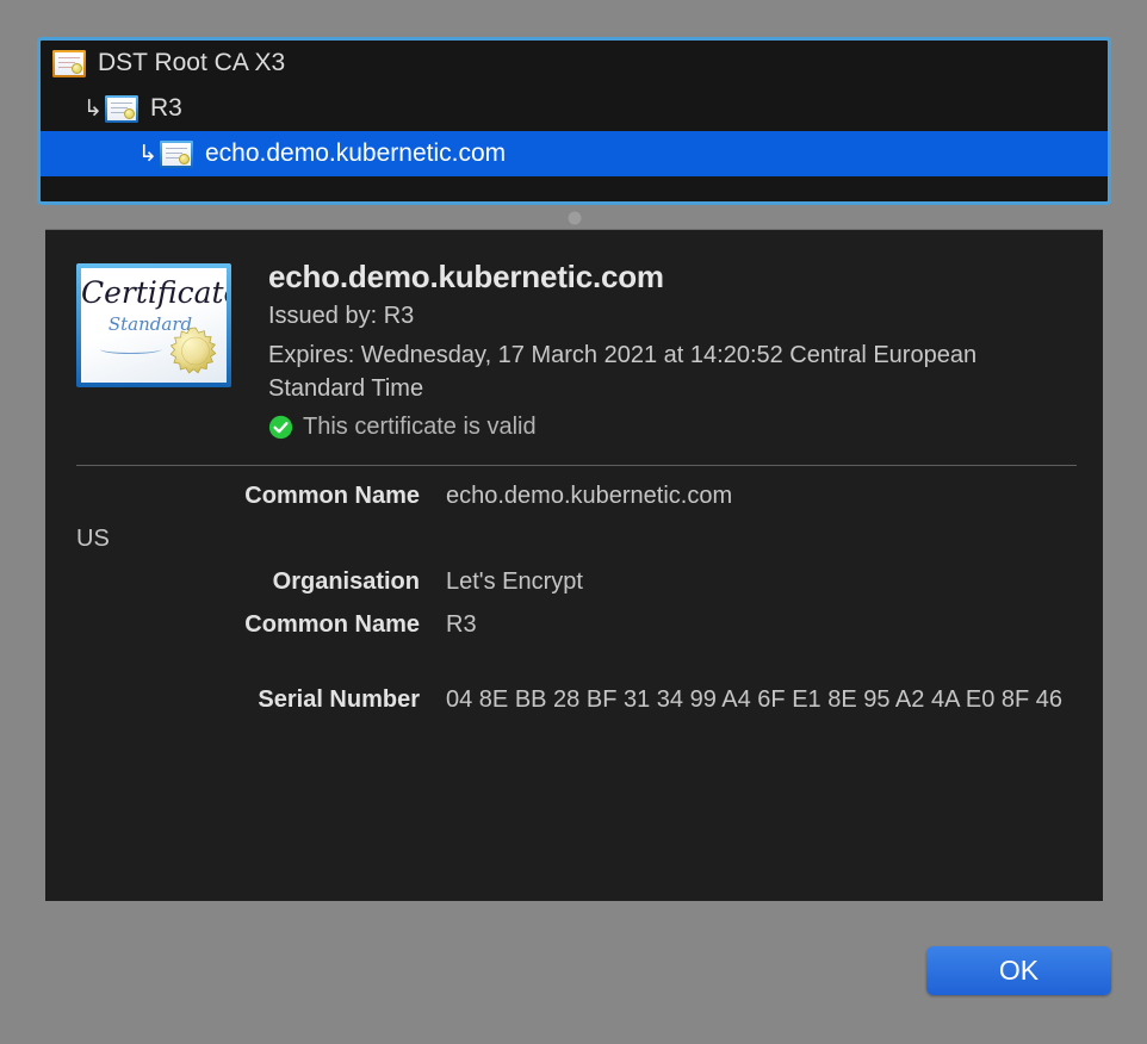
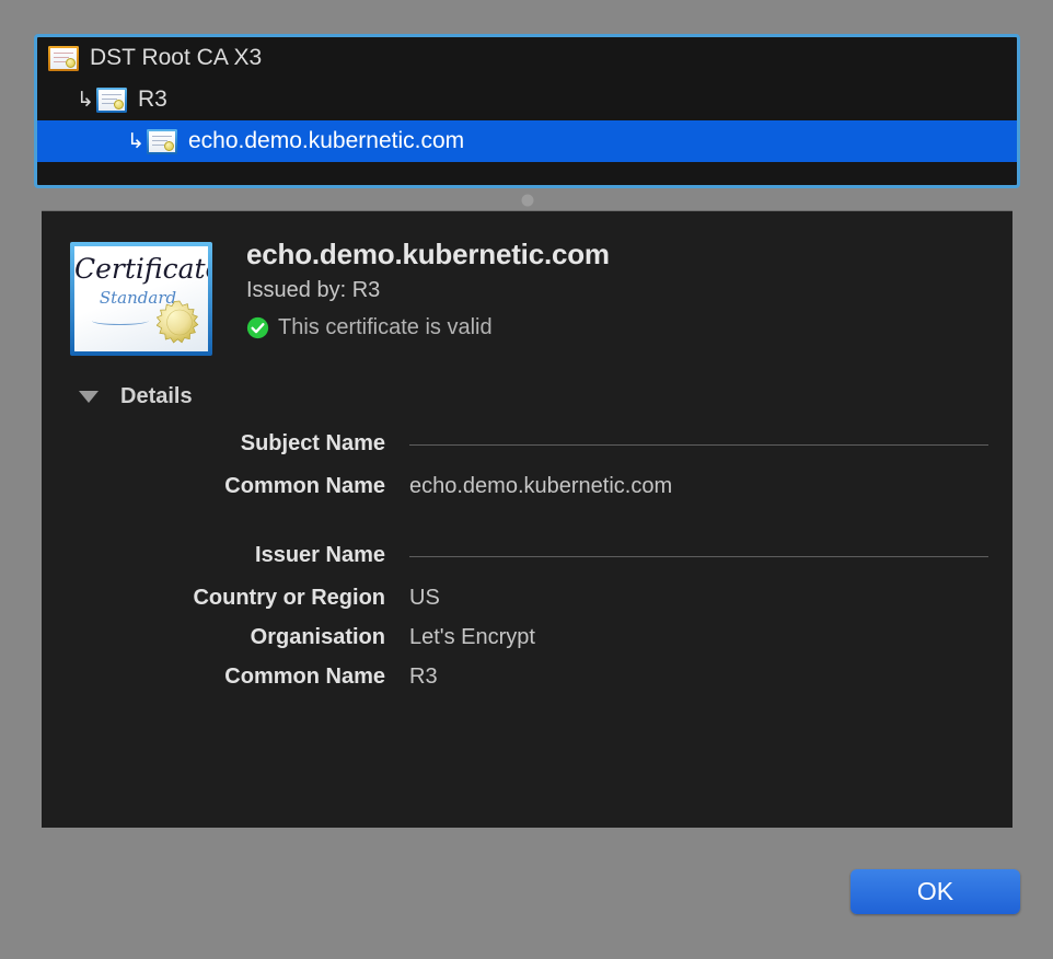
  DST Root CA X3
  ↳
  R3
  ↳
  echo.demo.kubernetic.com
  Certificat
  Standard
  echo.demo.kubernetic.com
  Issued by: R3
- Expires: Wednesday, 17 March 2021 at 14:20:52 Central European Standard Time
  This certificate is valid
+ Details
+ Subject Name
  Common Name
  echo.demo.kubernetic.com
+ Issuer Name
+ Country or Region
  US
  Organisation
  Let's Encrypt
  Common Name
  R3
- Serial Number
- 04 8E BB 28 BF 31 34 99 A4 6F E1 8E 95 A2 4A E0 8F 46
  OK
